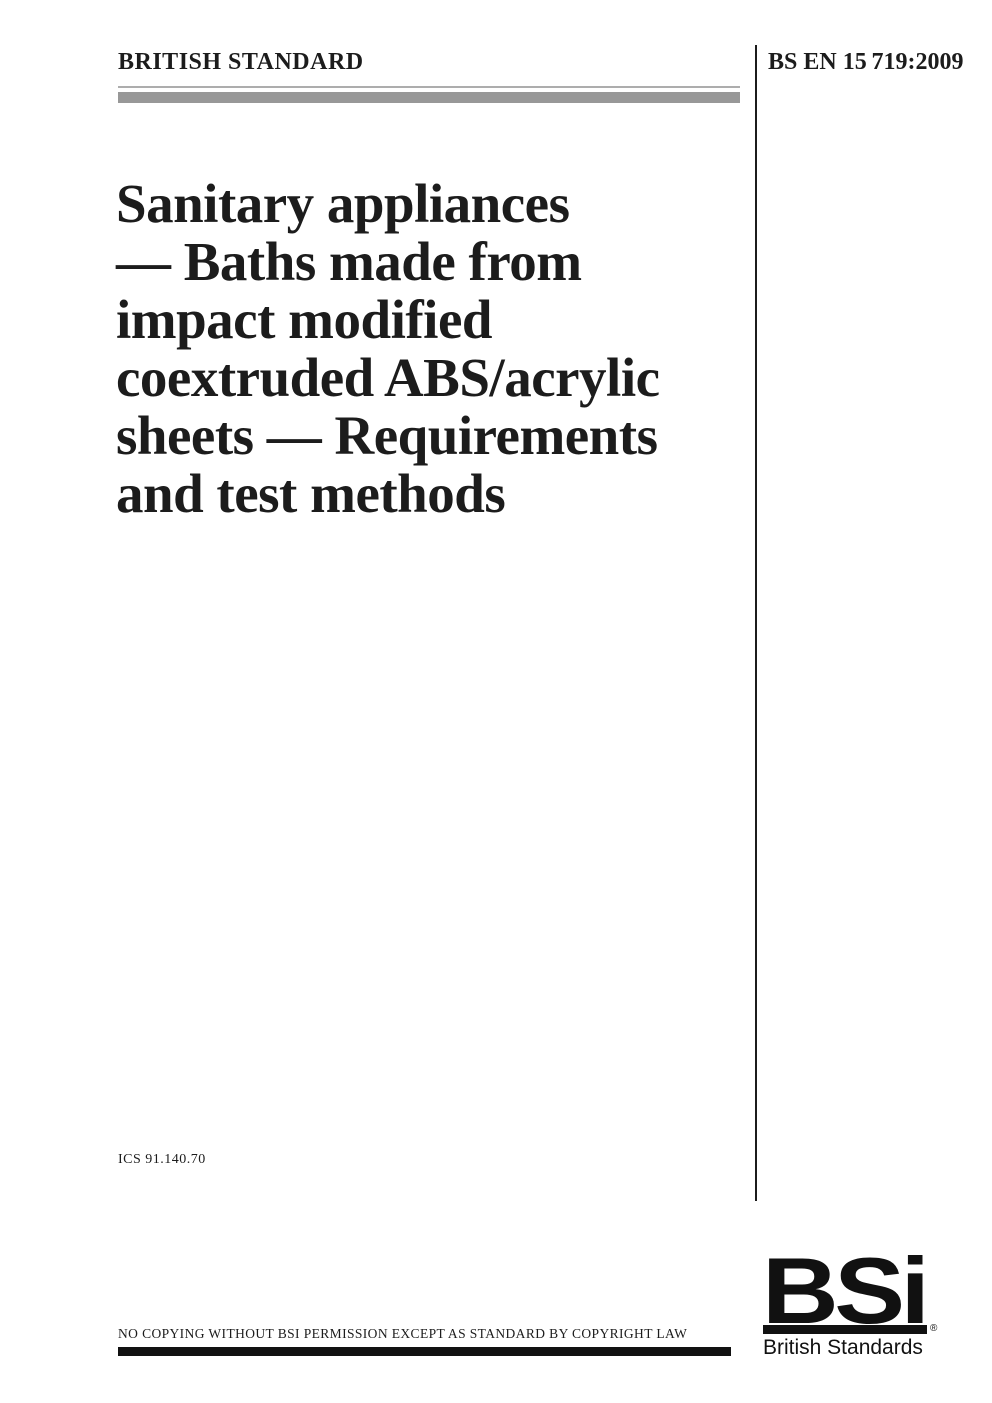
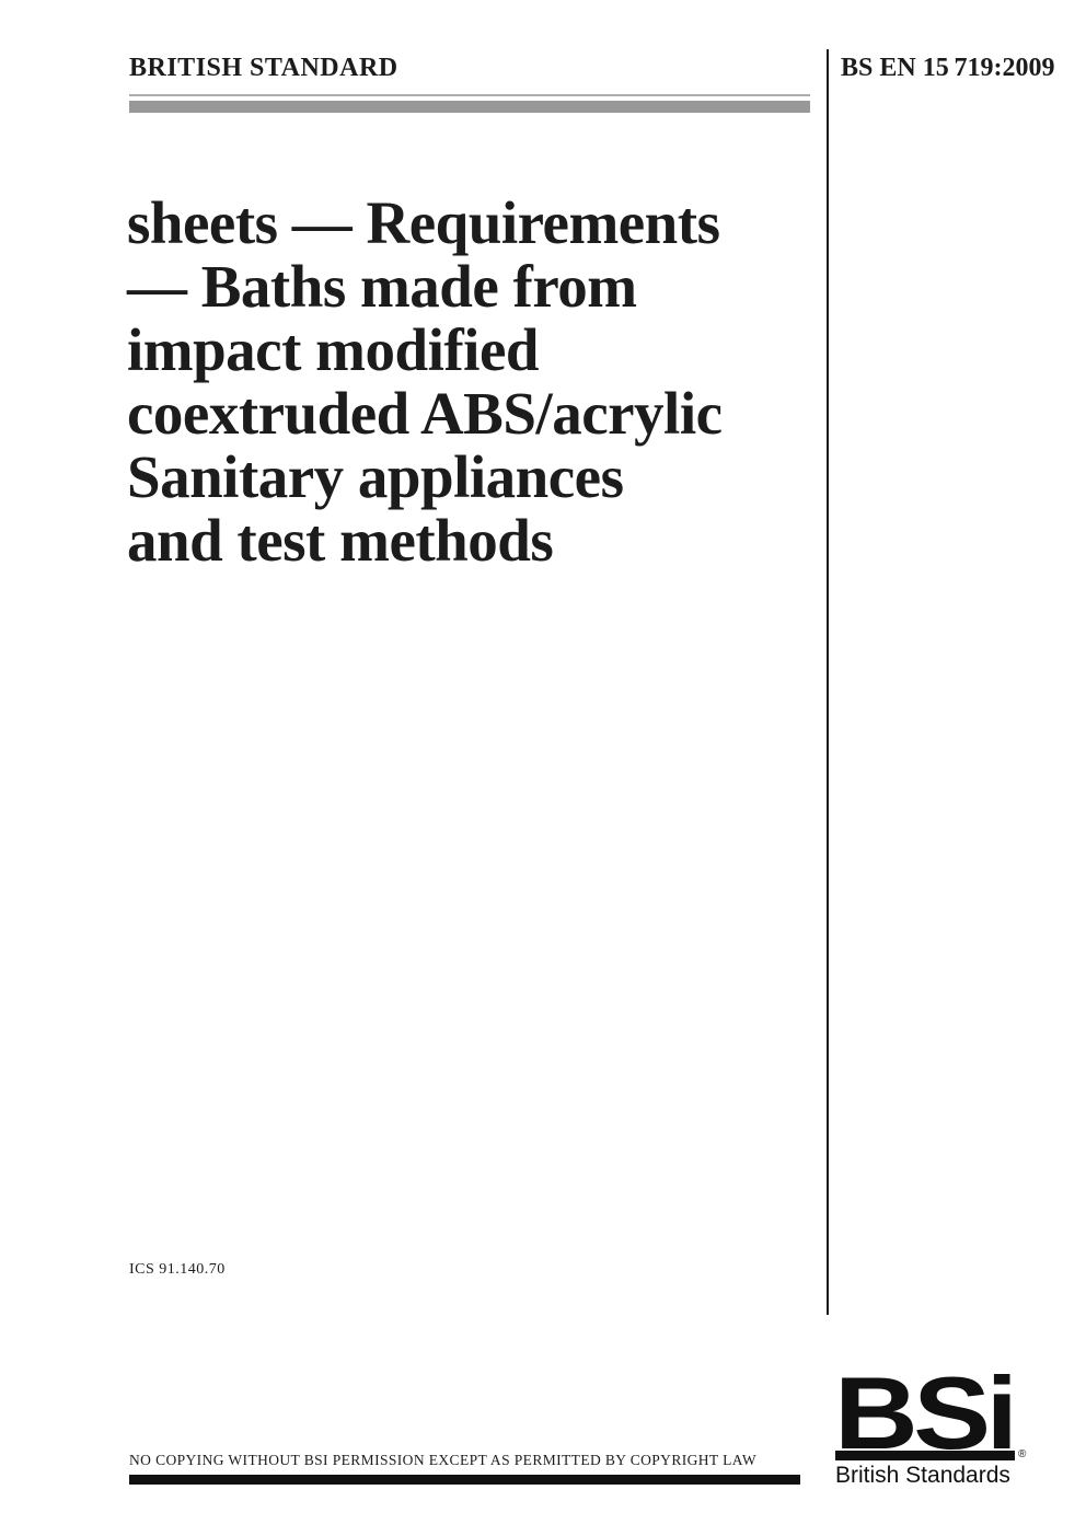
  BRITISH STANDARD
  BS EN 15 719:2009
- Sanitary appliances
+ sheets — Requirements
  — Baths made from
  impact modified
  coextruded ABS/acrylic
- sheets — Requirements
+ Sanitary appliances
  and test methods
  ICS 91.140.70
- NO COPYING WITHOUT BSI PERMISSION EXCEPT AS STANDARD BY COPYRIGHT LAW
+ NO COPYING WITHOUT BSI PERMISSION EXCEPT AS PERMITTED BY COPYRIGHT LAW
  BSi
  ®
  British Standards
